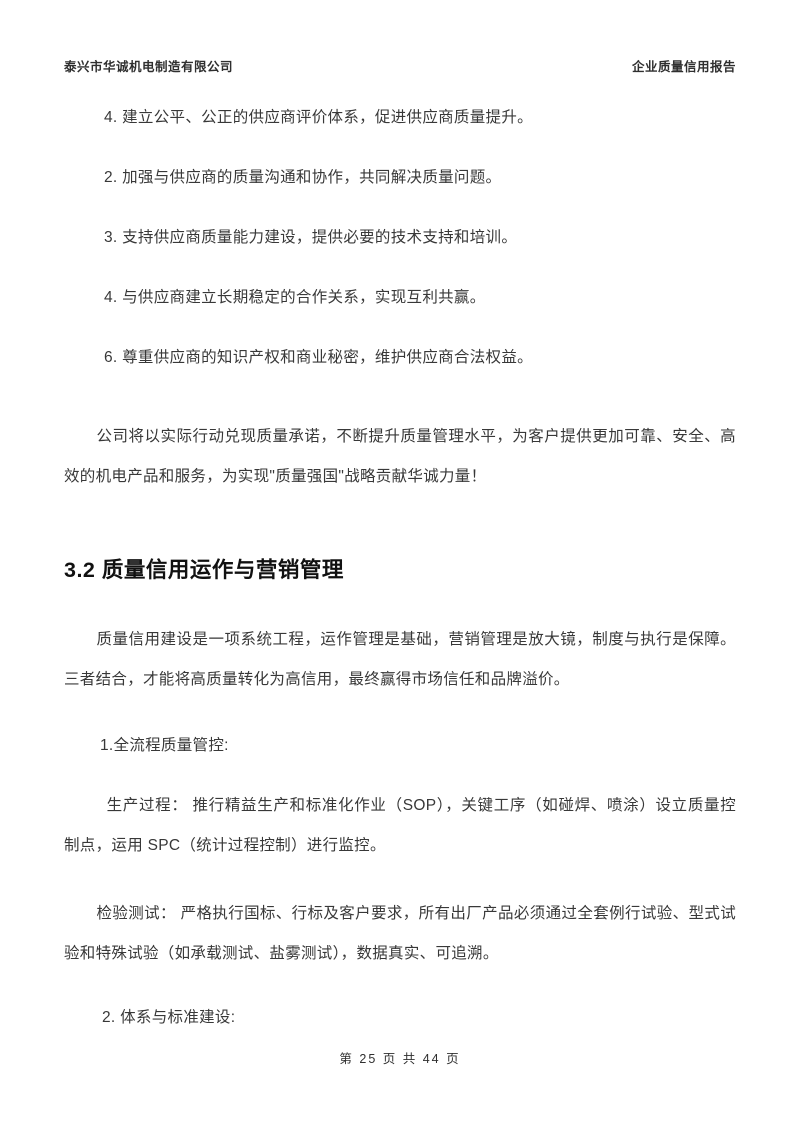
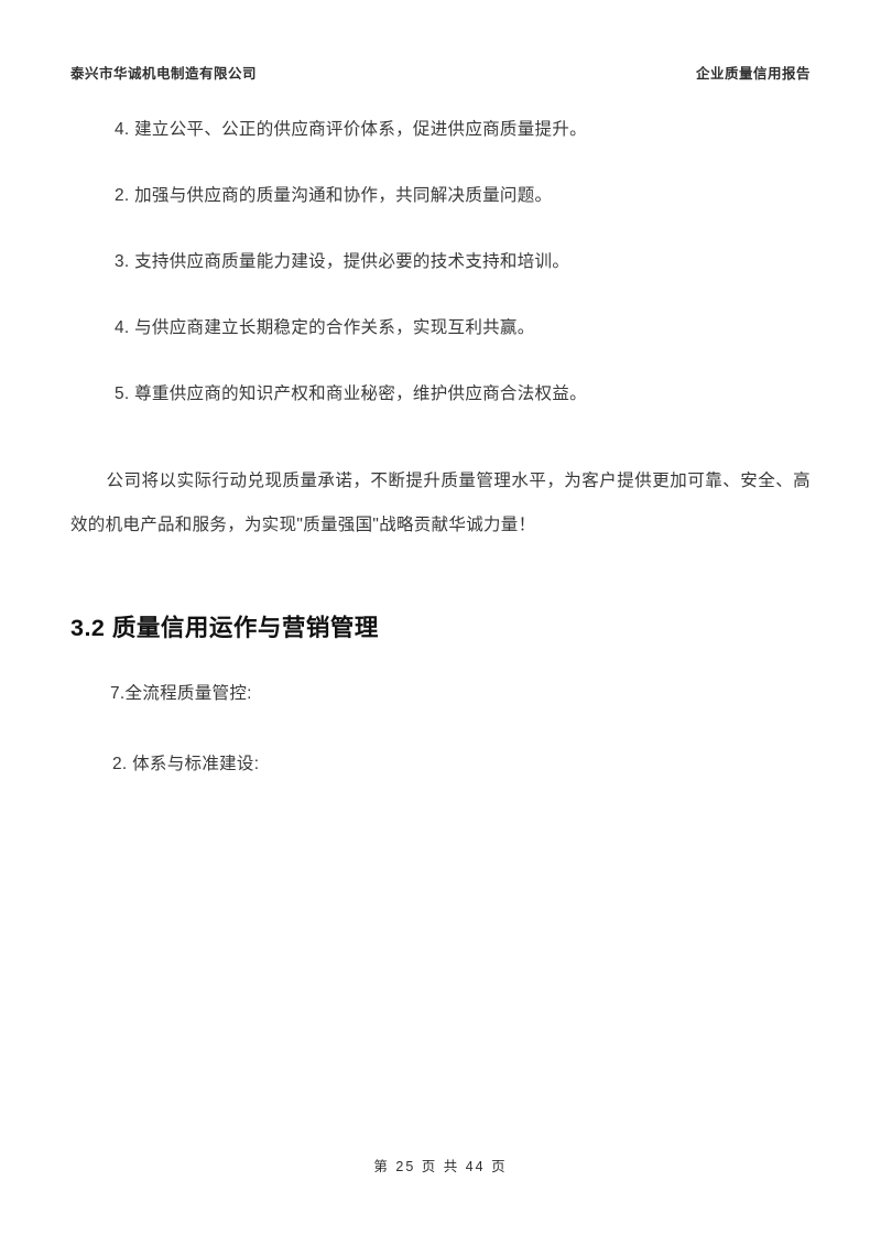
  泰兴市华诚机电制造有限公司
  企业质量信用报告
  4. 建立公平、公正的供应商评价体系，促进供应商质量提升。
  2. 加强与供应商的质量沟通和协作，共同解决质量问题。
  3. 支持供应商质量能力建设，提供必要的技术支持和培训。
  4. 与供应商建立长期稳定的合作关系，实现互利共赢。
- 6. 尊重供应商的知识产权和商业秘密，维护供应商合法权益。
+ 5. 尊重供应商的知识产权和商业秘密，维护供应商合法权益。
  公司将以实际行动兑现质量承诺，不断提升质量管理水平，为客户提供更加可靠、安全、高效的机电产品和服务，为实现"质量强国"战略贡献华诚力量！
  3.2 质量信用运作与营销管理
- 质量信用建设是一项系统工程，运作管理是基础，营销管理是放大镜，制度与执行是保障。三者结合，才能将高质量转化为高信用，最终赢得市场信任和品牌溢价。
- 1.全流程质量管控:
+ 7.全流程质量管控:
- 生产过程： 推行精益生产和标准化作业（SOP），关键工序（如碰焊、喷涂）设立质量控制点，运用 SPC（统计过程控制）进行监控。
- 检验测试： 严格执行国标、行标及客户要求，所有出厂产品必须通过全套例行试验、型式试验和特殊试验（如承载测试、盐雾测试），数据真实、可追溯。
  2. 体系与标准建设:
  第 25 页 共 44 页
